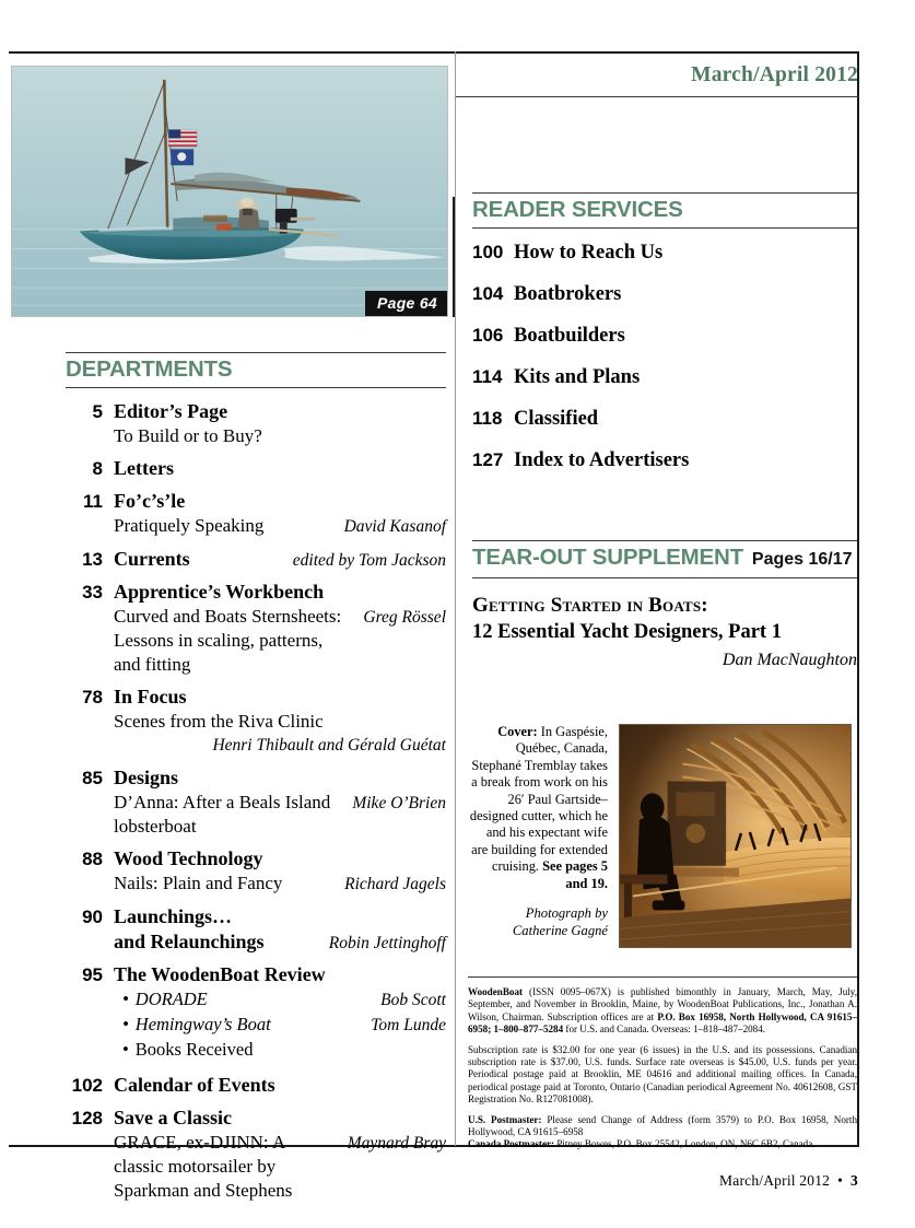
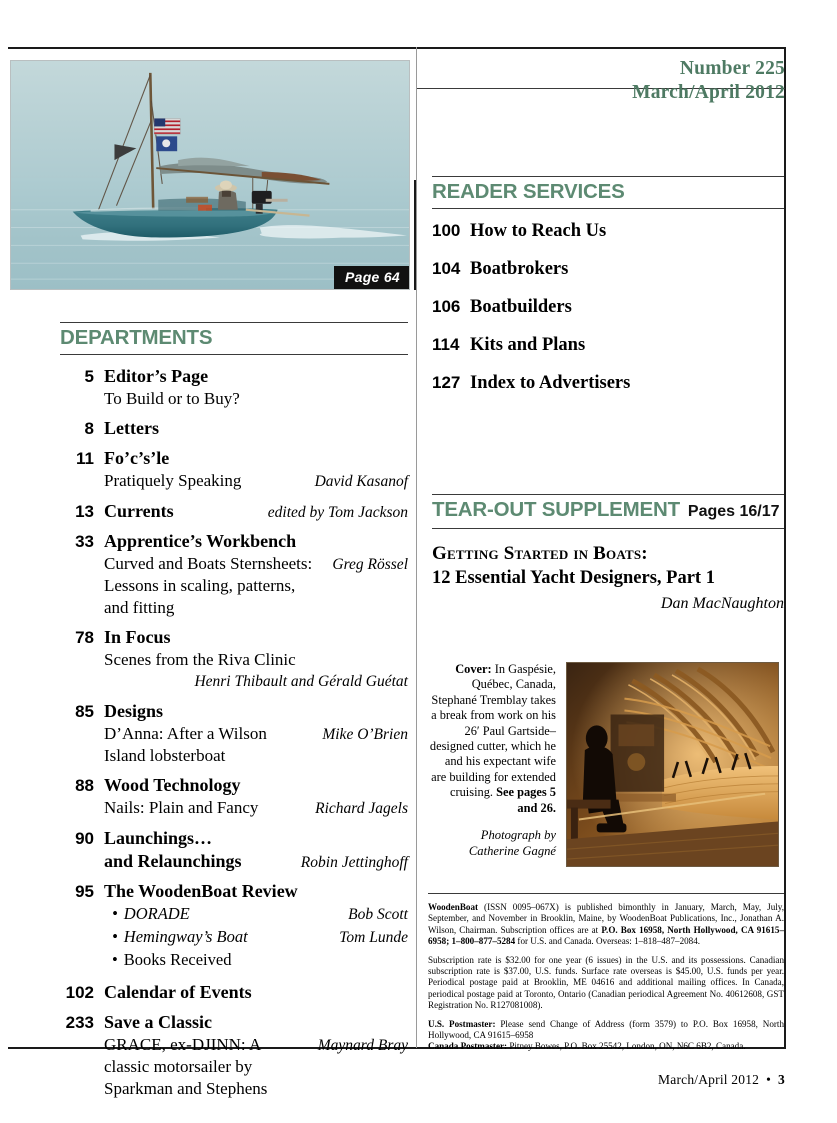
+ Number 225
  March/April 2012
  Page 64
  DEPARTMENTS
  5
  Editor’s Page
  To Build or to Buy?
  8
  Letters
  11
  Fo’c’s’le
  Pratiquely Speaking
  David Kasanof
  13
  Currents
  edited by Tom Jackson
  33
  Apprentice’s Workbench
  Curved and Boats Sternsheets: Lessons in scaling, patterns, and fitting
  Greg Rössel
  78
  In Focus
  Scenes from the Riva Clinic
  Henri Thibault and Gérald Guétat
  85
  Designs
- D’Anna: After a Beals Island lobsterboat
+ D’Anna: After a Wilson Island lobsterboat
  Mike O’Brien
  88
  Wood Technology
  Nails: Plain and Fancy
  Richard Jagels
  90
  Launchings…
  and Relaunchings
  Robin Jettinghoff
  95
  The WoodenBoat Review
  • DORADE
  Bob Scott
  • Hemingway’s Boat
  Tom Lunde
  • Books Received
  102
  Calendar of Events
- 128
+ 233
  Save a Classic
  GRACE, ex-DJINN: A classic motorsailer by Sparkman and Stephens
  Maynard Bray
  READER SERVICES
  100
  How to Reach Us
  104
  Boatbrokers
  106
  Boatbuilders
  114
  Kits and Plans
- 118
- Classified
  127
  Index to Advertisers
  TEAR-OUT SUPPLEMENT Pages 16/17
  Getting Started in Boats:
  12 Essential Yacht Designers, Part 1
  Dan MacNaughton
- Cover: In Gaspésie, Québec, Canada, Stephané Tremblay takes a break from work on his 26′ Paul Gartside–designed cutter, which he and his expectant wife are building for extended cruising. See pages 5 and 19.
+ Cover: In Gaspésie, Québec, Canada, Stephané Tremblay takes a break from work on his 26′ Paul Gartside–designed cutter, which he and his expectant wife are building for extended cruising. See pages 5 and 26.
  Photograph by
  Catherine Gagné
  WoodenBoat (ISSN 0095–067X) is published bimonthly in January, March, May, July, September, and November in Brooklin, Maine, by WoodenBoat Publications, Inc., Jonathan A. Wilson, Chairman. Subscription offices are at P.O. Box 16958, North Hollywood, CA 91615–6958; 1–800–877–5284 for U.S. and Canada. Overseas: 1–818–487–2084.
  Subscription rate is $32.00 for one year (6 issues) in the U.S. and its possessions. Canadian subscription rate is $37.00, U.S. funds. Surface rate overseas is $45.00, U.S. funds per year. Periodical postage paid at Brooklin, ME 04616 and additional mailing offices. In Canada, periodical postage paid at Toronto, Ontario (Canadian periodical Agreement No. 40612608, GST Registration No. R127081008).
  U.S. Postmaster: Please send Change of Address (form 3579) to P.O. Box 16958, North Hollywood, CA 91615–6958
  Canada Postmaster: Pitney Bowes, P.O. Box 25542, London, ON, N6C 6B2, Canada.
  March/April 2012 • 3
